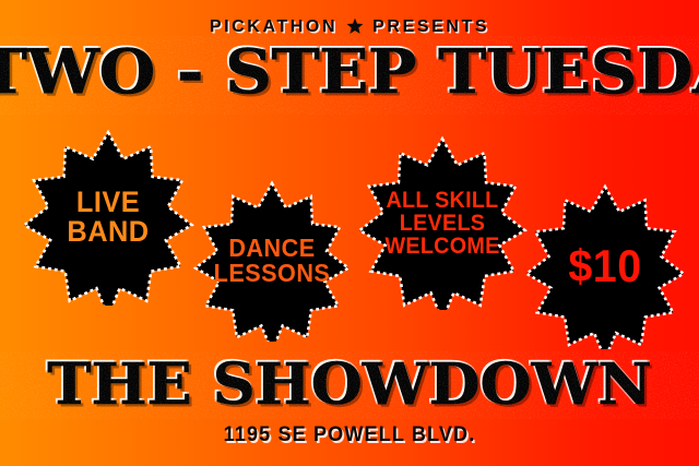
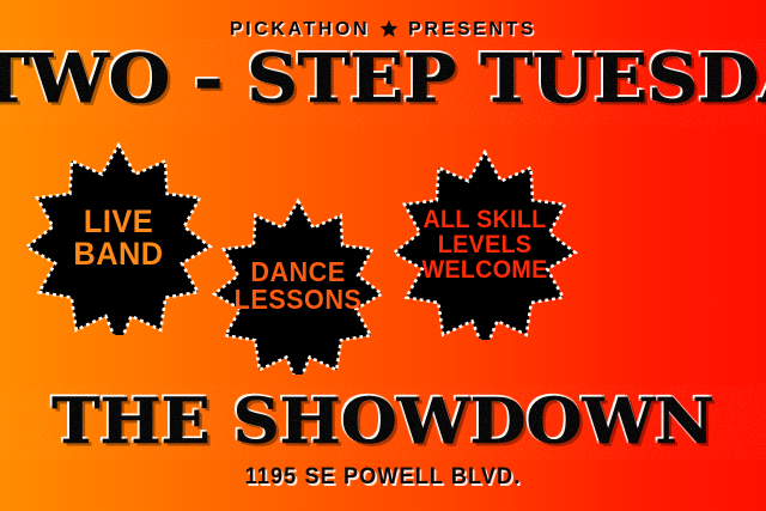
  PICKATHON PRESENTS
  TWO - STEP TUESD
  LIVE
  BAND
  DANCE
  LESSONS
  ALL SKILL
  LEVELS
  WELCOME
- $10
  THE SHOWDOWN
  1195 SE POWELL BLVD.
